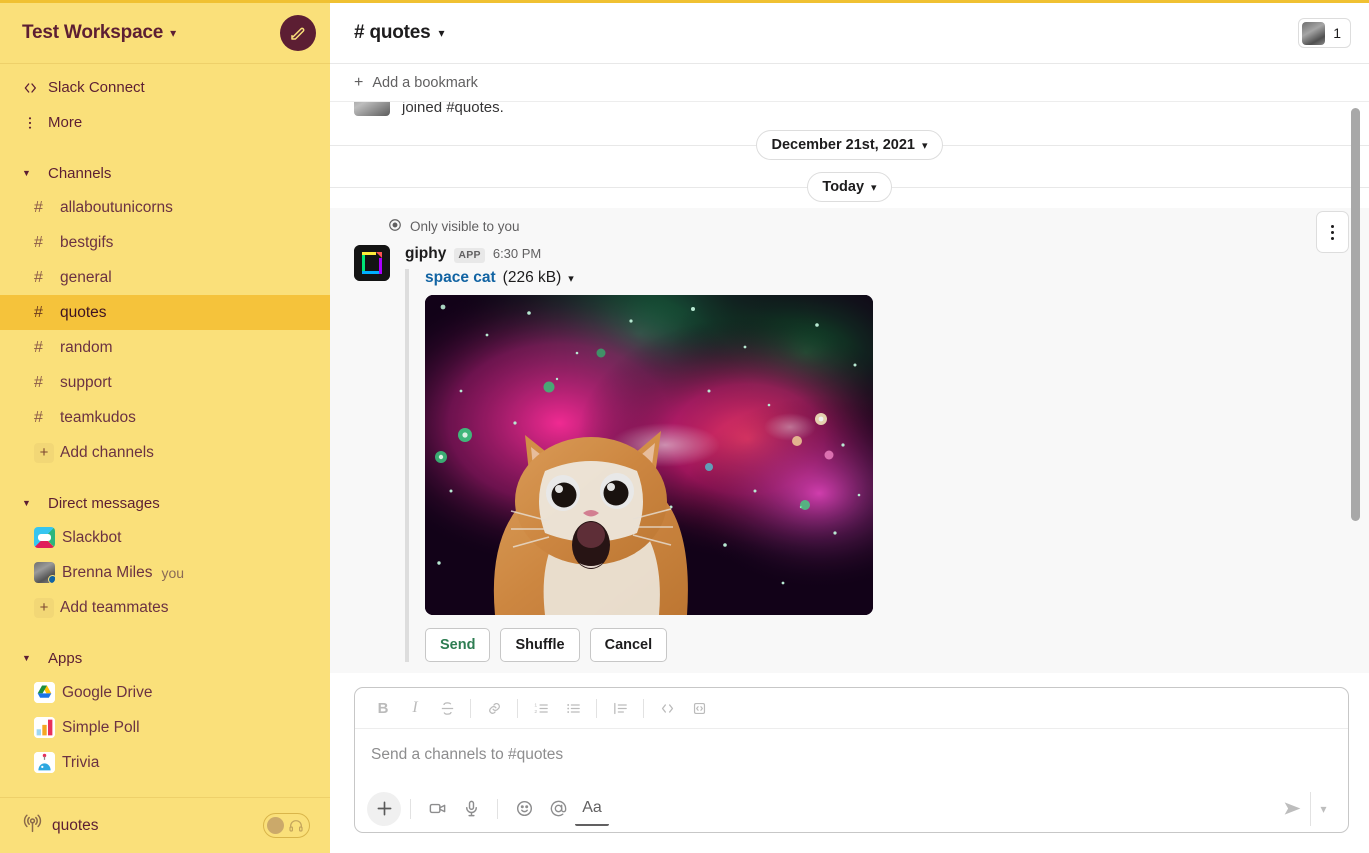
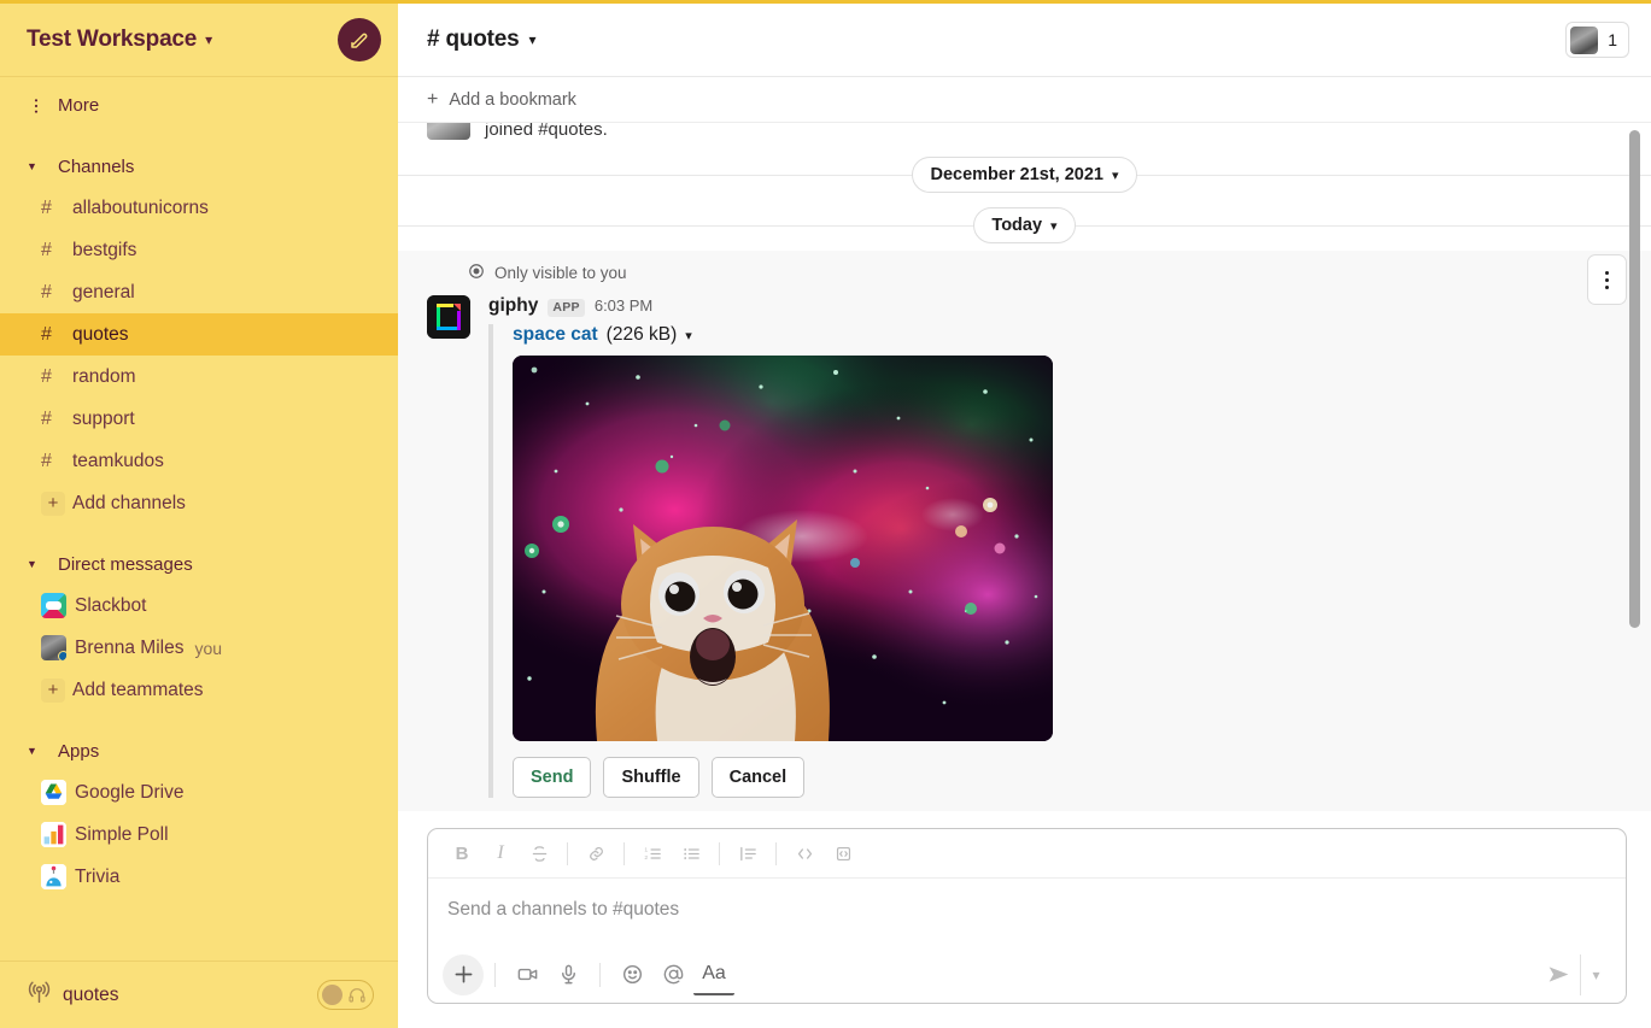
  Test Workspace
  ▾
- Slack Connect
  More
  ▼
  Channels
  #
  allaboutunicorns
  #
  bestgifs
  #
  general
  #
  quotes
  #
  random
  #
  support
  #
  teamkudos
  +
  Add channels
  ▼
  Direct messages
  Slackbot
  Brenna Miles
  you
  +
  Add teammates
  ▼
  Apps
  Google Drive
  Simple Poll
  Trivia
  quotes
  # quotes
  ▾
  1
  +
  Add a bookmark
  joined #quotes.
  December 21st, 2021
  ▾
  Today
  ▾
  Only visible to you
  giphy
  APP
- 6:30 PM
+ 6:03 PM
  space cat
  (226 kB)
  ▾
  Send
  Shuffle
  Cancel
  B
  I
  Send a channels to #quotes
  Aa
  ▾
